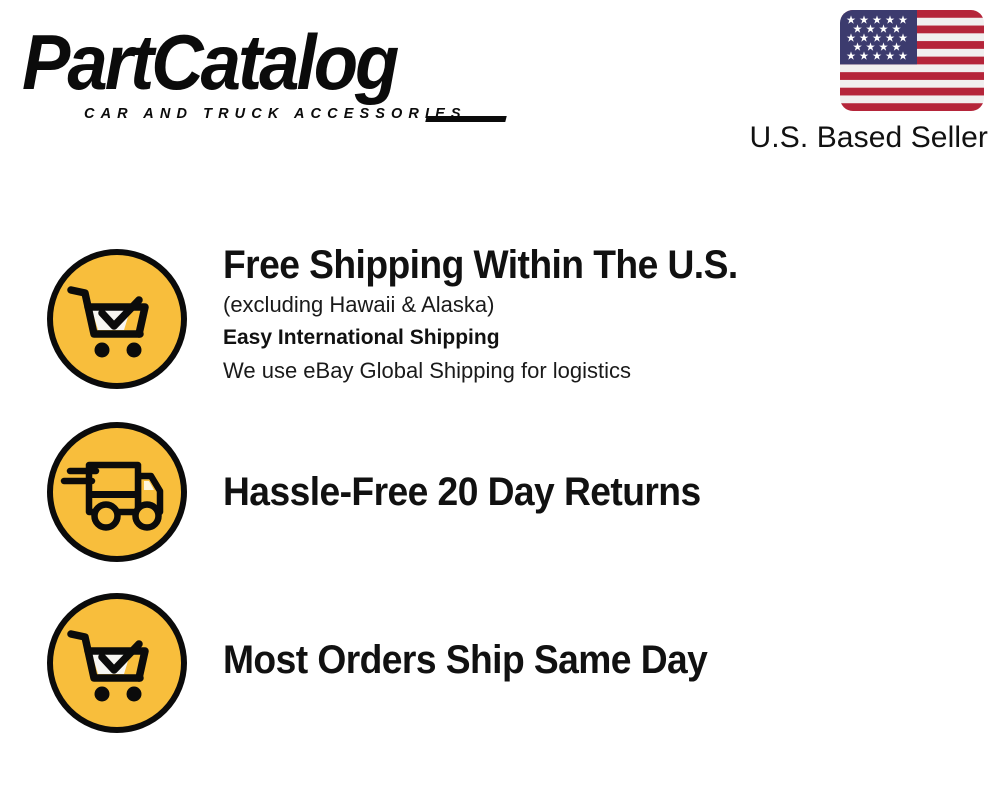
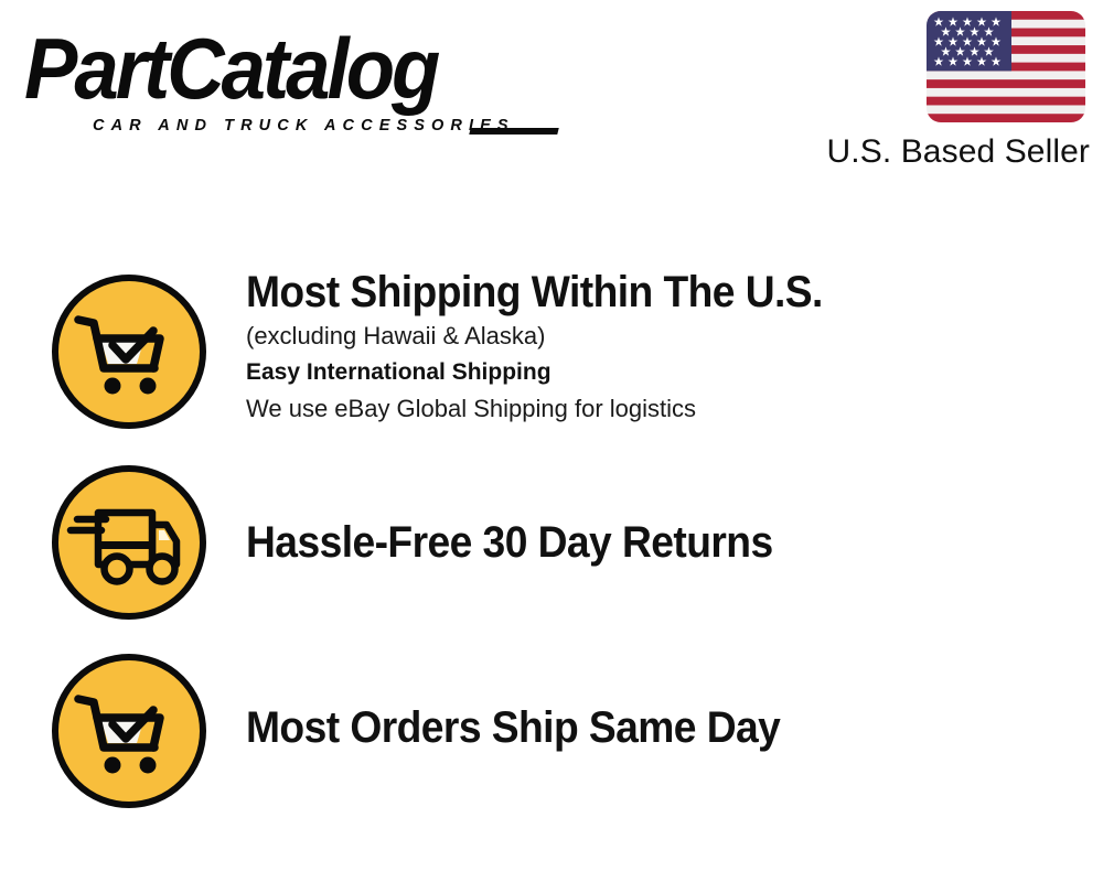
  PartCatalog
  CAR AND TRUCK ACCESSORIES
  U.S. Based Seller
- Free Shipping Within The U.S.
+ Most Shipping Within The U.S.
  (excluding Hawaii & Alaska)
  Easy International Shipping
  We use eBay Global Shipping for logistics
- Hassle-Free 20 Day Returns
+ Hassle-Free 30 Day Returns
  Most Orders Ship Same Day
